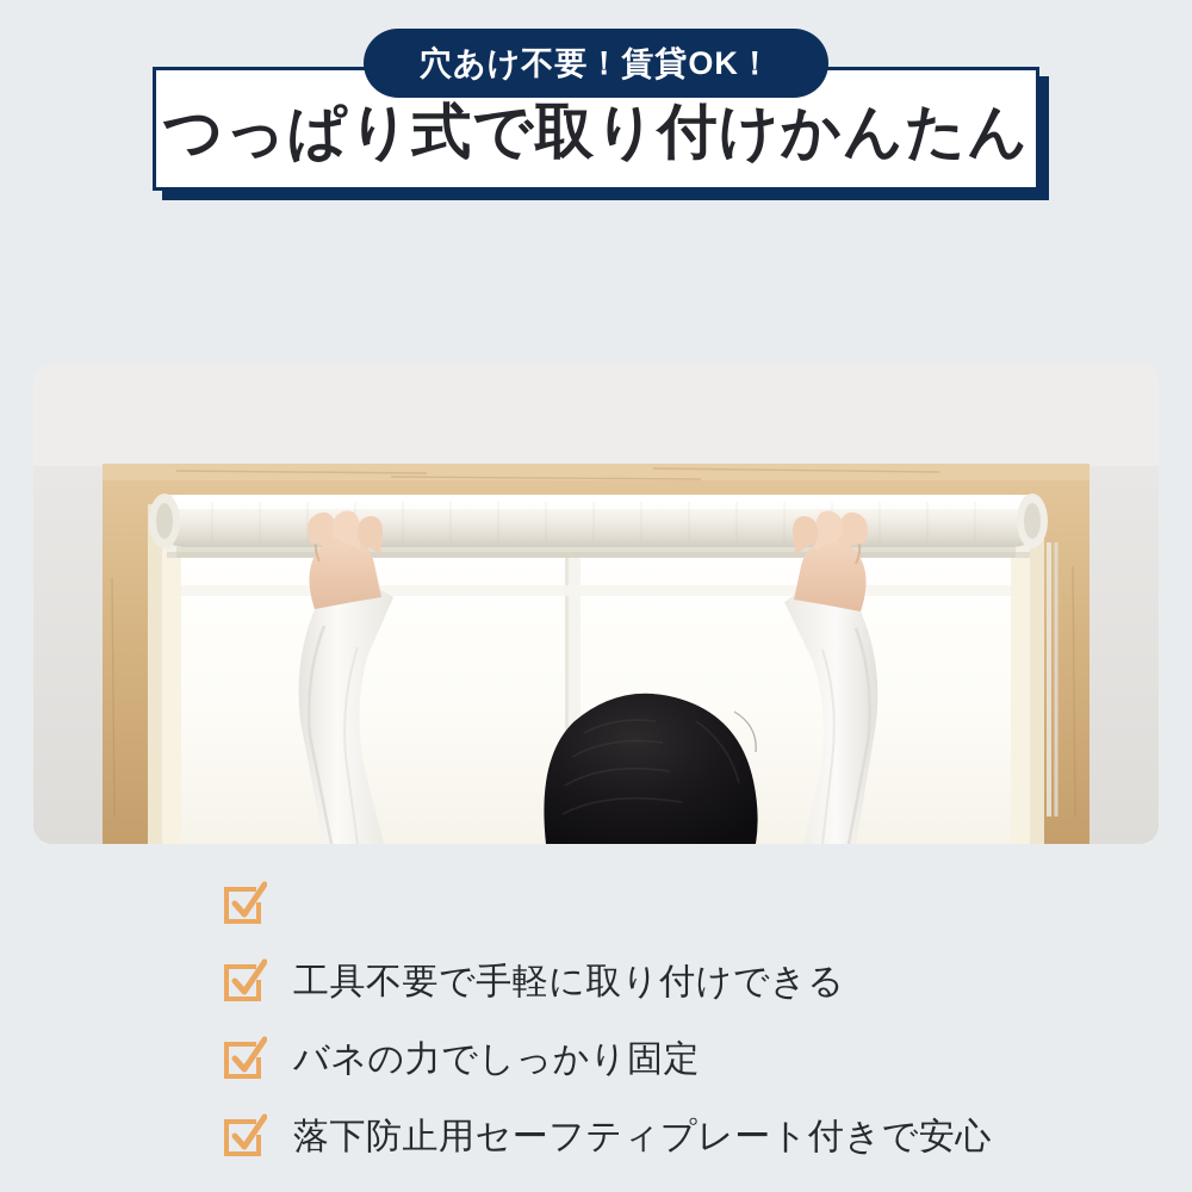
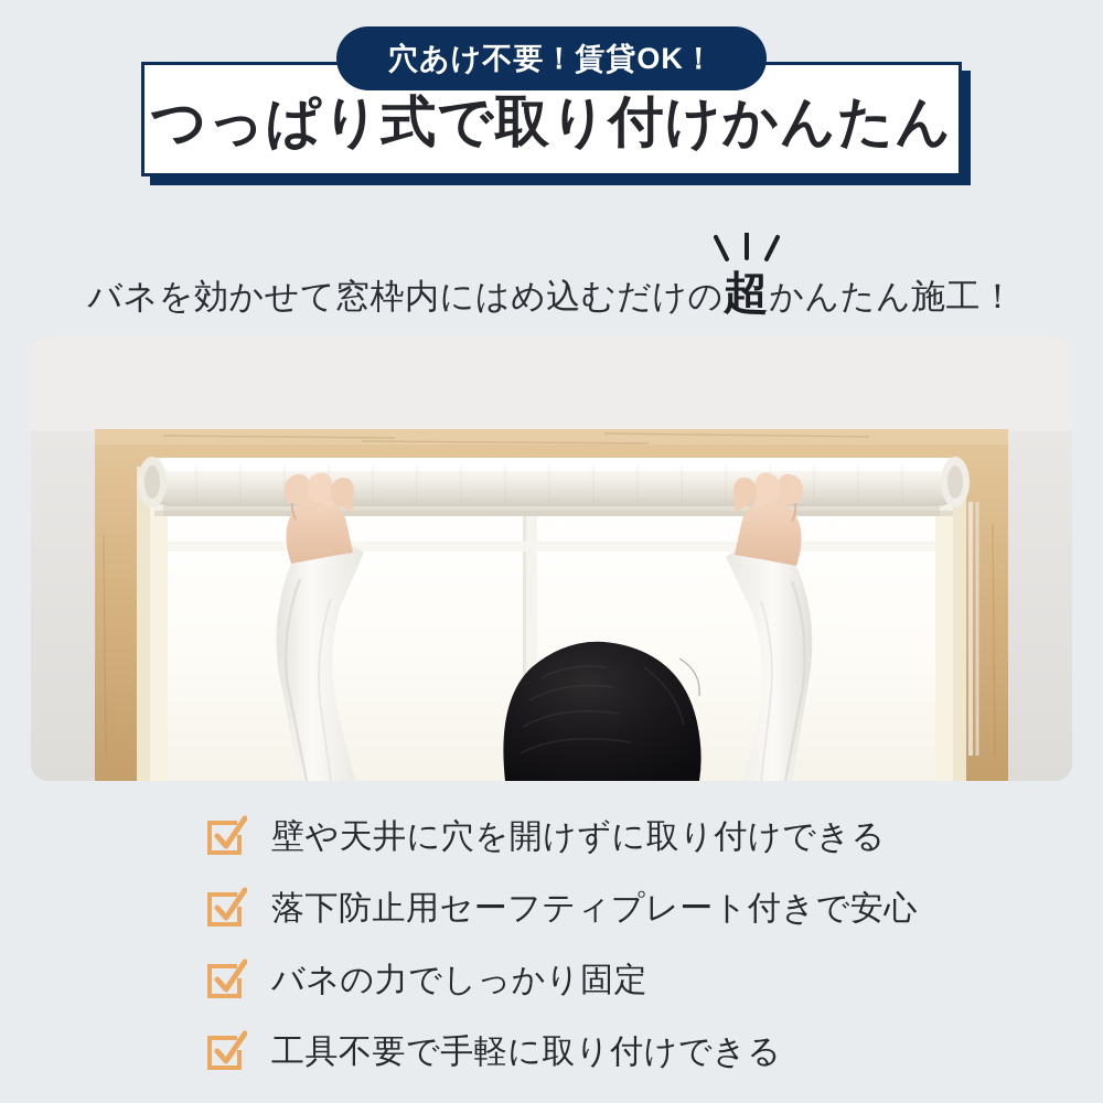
  つっぱり式で取り付けかんたん
  穴あけ不要！賃貸OK！
+ バネを効かせて窓枠内にはめ込むだけの
+ 超
+ かんたん施工！
+ 壁や天井に穴を開けずに取り付けできる
- 工具不要で手軽に取り付けできる
+ 落下防止用セーフティプレート付きで安心
  バネの力でしっかり固定
- 落下防止用セーフティプレート付きで安心
+ 工具不要で手軽に取り付けできる
